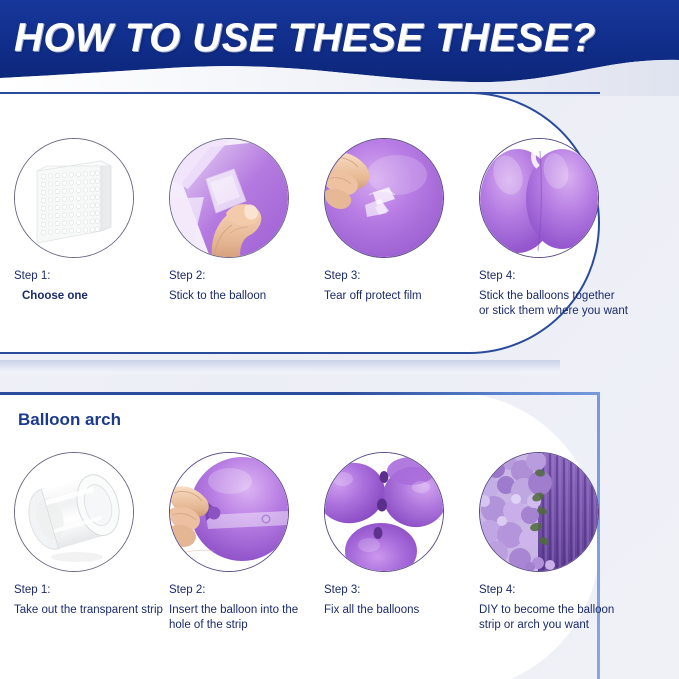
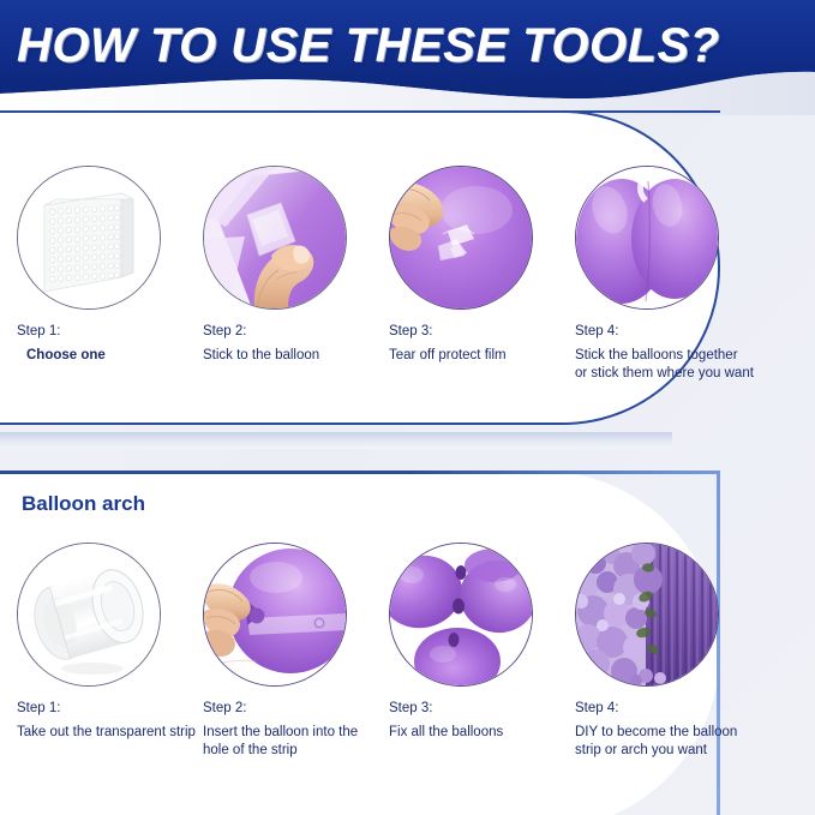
- HOW TO USE THESE THESE?
+ HOW TO USE THESE TOOLS?
  Balloon arch
  Step 1:
  Choose one
  Step 2:
  Stick to the balloon
  Step 3:
  Tear off protect film
  Step 4:
  Stick the balloons together
  or stick them where you want
  Step 1:
  Take out the transparent strip
  Step 2:
  Insert the balloon into the
  hole of the strip
  Step 3:
  Fix all the balloons
  Step 4:
  DIY to become the balloon
  strip or arch you want
